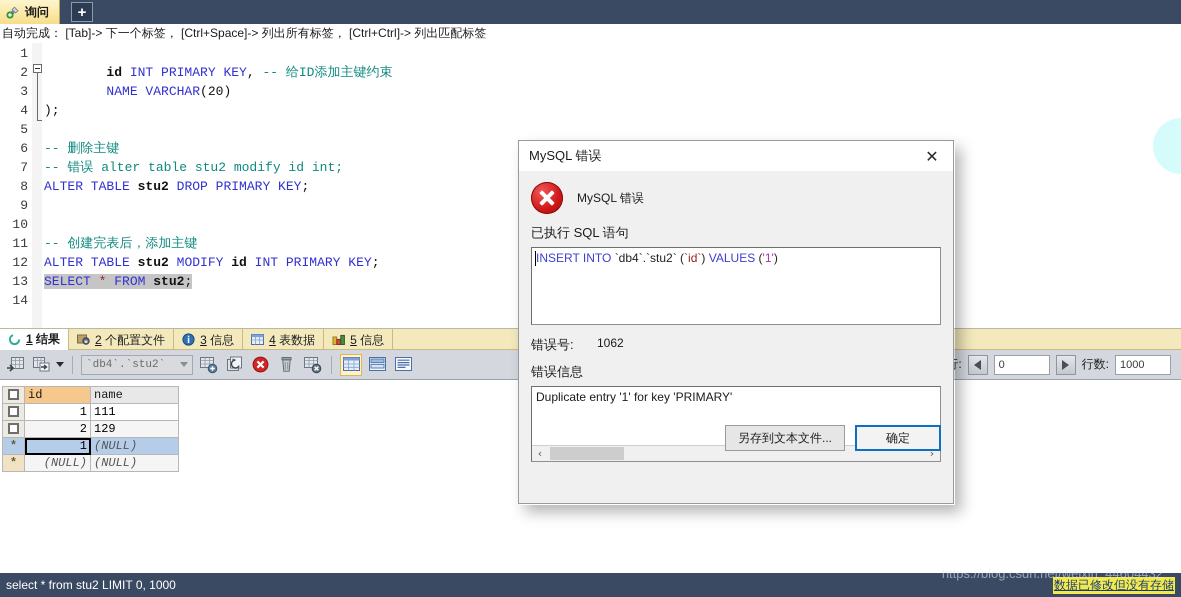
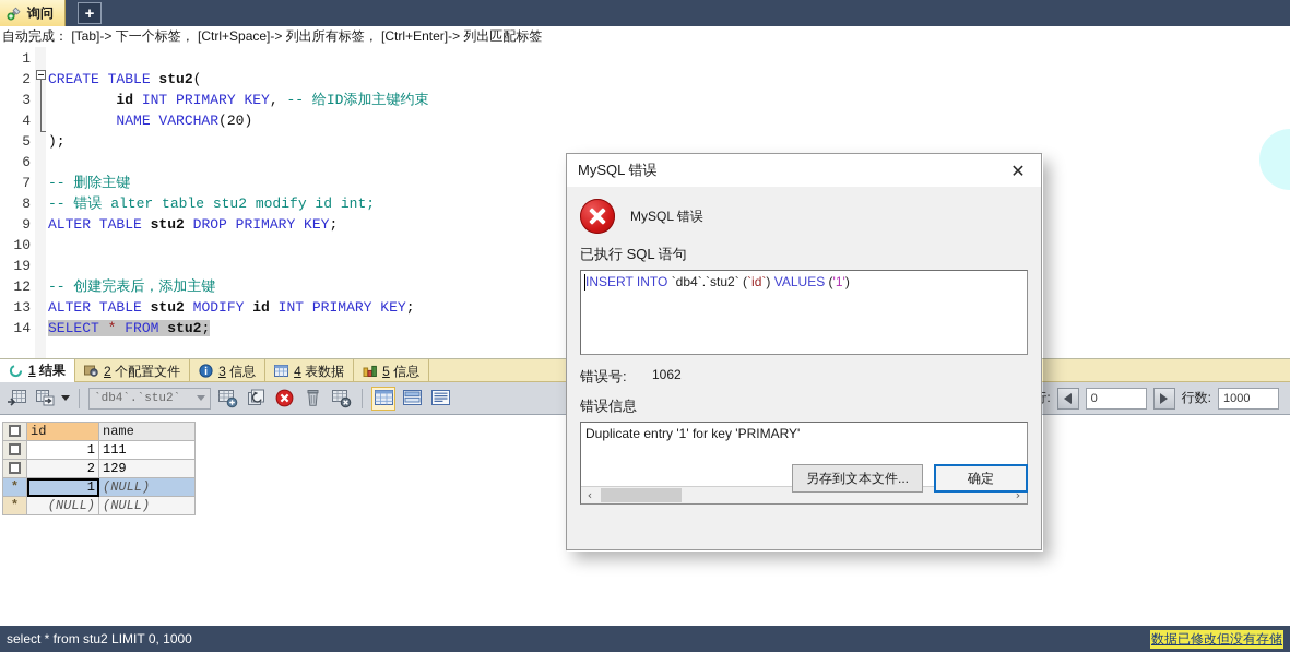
  询问
  +
- 自动完成： [Tab]-> 下一个标签， [Ctrl+Space]-> 列出所有标签， [Ctrl+Ctrl]-> 列出匹配标签
+ 自动完成： [Tab]-> 下一个标签， [Ctrl+Space]-> 列出所有标签， [Ctrl+Enter]-> 列出匹配标签
  1
  2
  3
  4
  5
  6
  7
  8
  9
  10
- 11
+ 19
  12
  13
  14
+ CREATE TABLE stu2(
  id INT PRIMARY KEY, -- 给ID添加主键约束
  NAME VARCHAR(20)
  );
  -- 删除主键
  -- 错误 alter table stu2 modify id int;
  ALTER TABLE stu2 DROP PRIMARY KEY;
  -- 创建完表后，添加主键
  ALTER TABLE stu2 MODIFY id INT PRIMARY KEY;
  SELECT * FROM stu2;
  1 结果
  2 个配置文件
  3 信息
  4 表数据
  5 信息
  `db4`.`stu2`
  0
  行数:
  1000
  	id	name
  	1	111
  	2	129
  *	1	(NULL)
  *	(NULL)	(NULL)
  MySQL 错误
  ✕
  MySQL 错误
  已执行 SQL 语句
  INSERT INTO `db4`.`stu2` (`id`) VALUES ('1')
  错误号:
  1062
  错误信息
  Duplicate entry '1' for key 'PRIMARY'
  ‹
  ›
  另存到文本文件...
  确定
- https://blog.csdn.net/weixin_44604432
  select * from stu2 LIMIT 0, 1000
  数据已修改但没有存储
